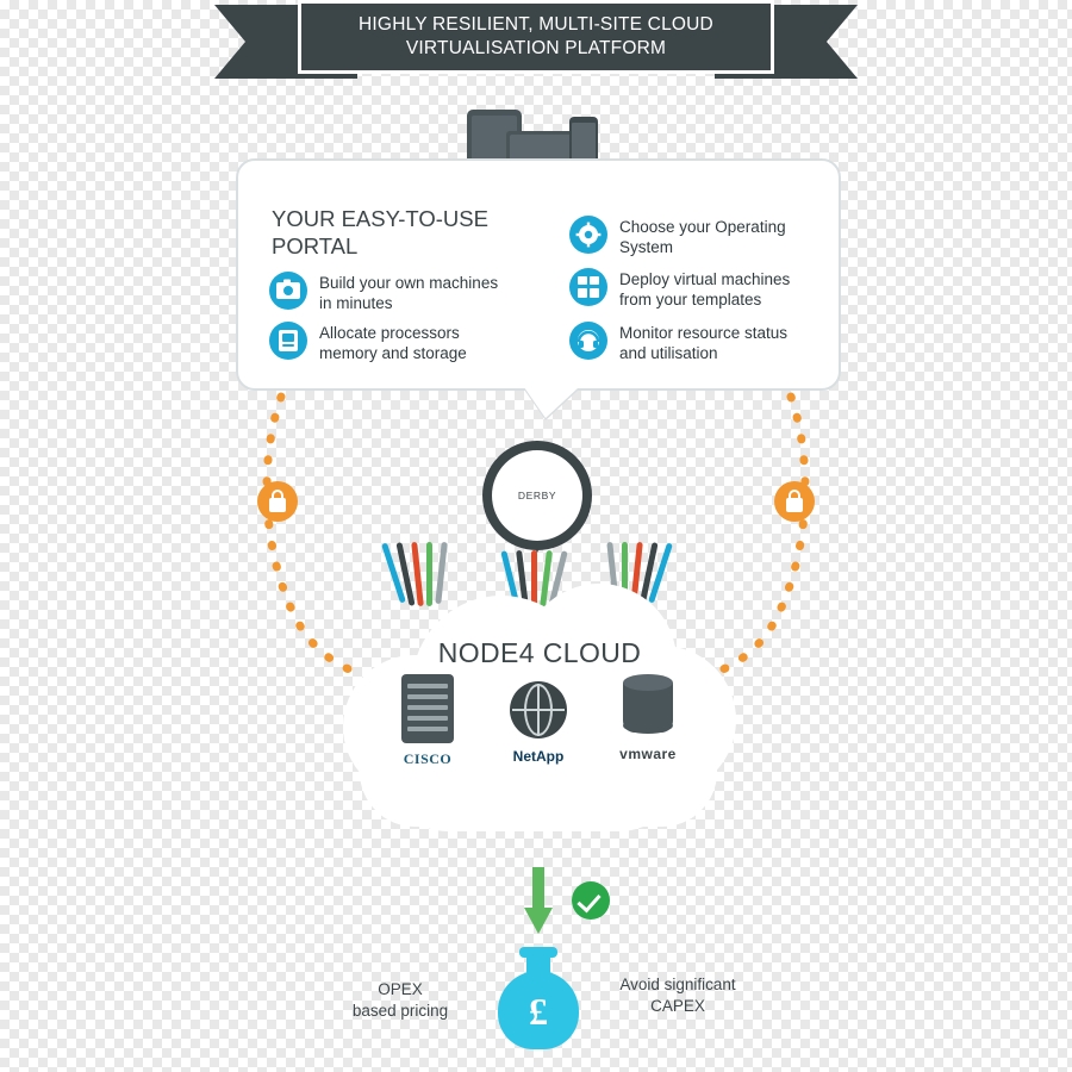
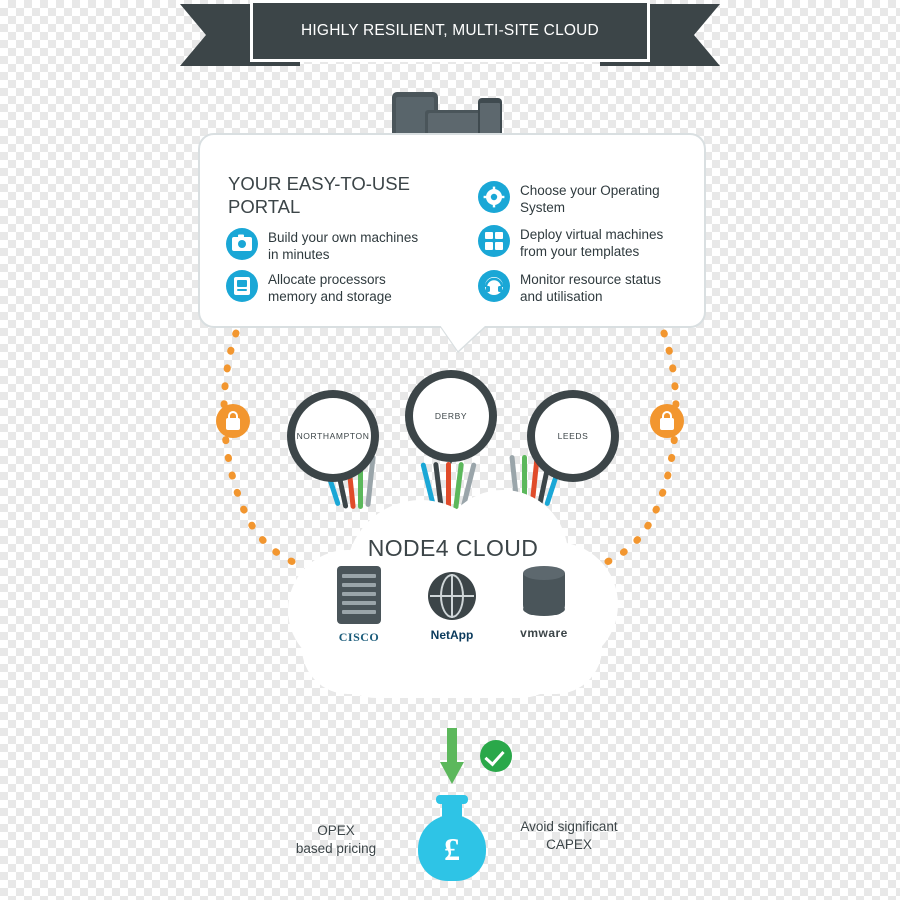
  HIGHLY RESILIENT, MULTI-SITE CLOUD
- VIRTUALISATION PLATFORM
  YOUR EASY-TO-USE PORTAL
  Build your own machines
  in minutes
  Allocate processors
  memory and storage
  Choose your Operating
  System
  Deploy virtual machines
  from your templates
  Monitor resource status
  and utilisation
+ NORTHAMPTON
  DERBY
+ LEEDS
  NODE4 CLOUD
  CISCO
  NetApp
  vmware
  £
  OPEX
  based pricing
  Avoid significant
  CAPEX
